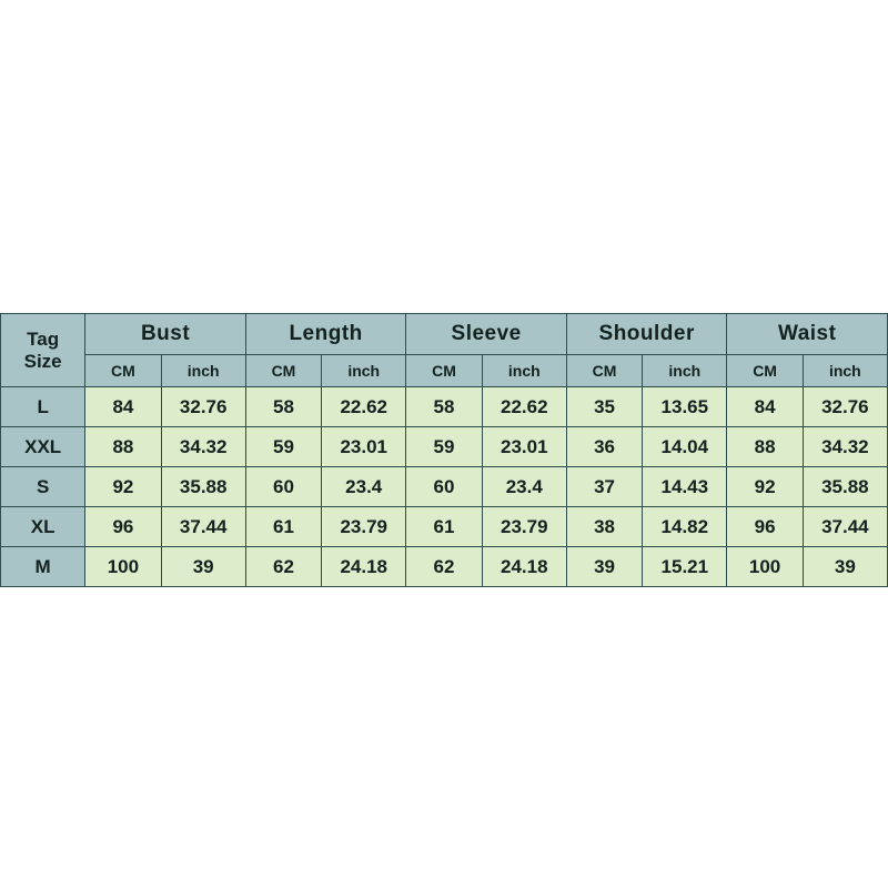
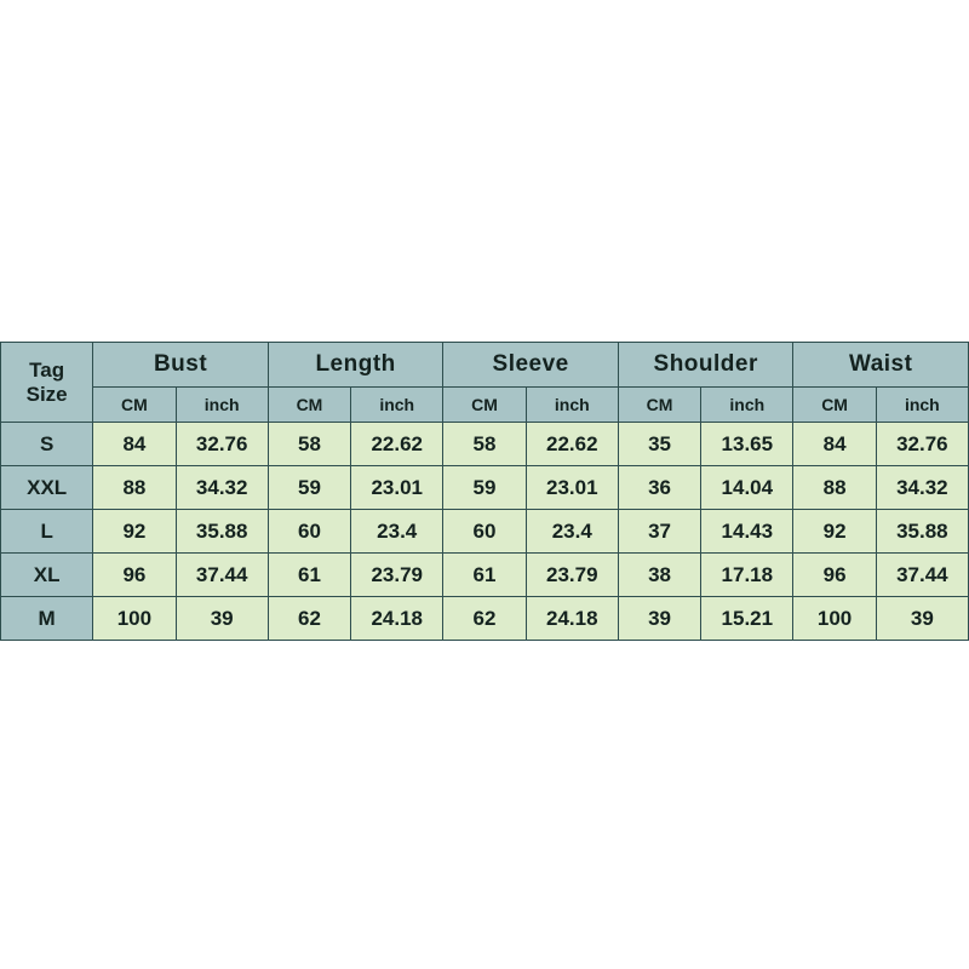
  Tag Size	Bust	Length	Sleeve	Shoulder	Waist
  CM	inch	CM	inch	CM	inch	CM	inch	CM	inch
- L	84	32.76	58	22.62	58	22.62	35	13.65	84	32.76
+ S	84	32.76	58	22.62	58	22.62	35	13.65	84	32.76
  XXL	88	34.32	59	23.01	59	23.01	36	14.04	88	34.32
- S	92	35.88	60	23.4	60	23.4	37	14.43	92	35.88
+ L	92	35.88	60	23.4	60	23.4	37	14.43	92	35.88
- XL	96	37.44	61	23.79	61	23.79	38	14.82	96	37.44
+ XL	96	37.44	61	23.79	61	23.79	38	17.18	96	37.44
  M	100	39	62	24.18	62	24.18	39	15.21	100	39
